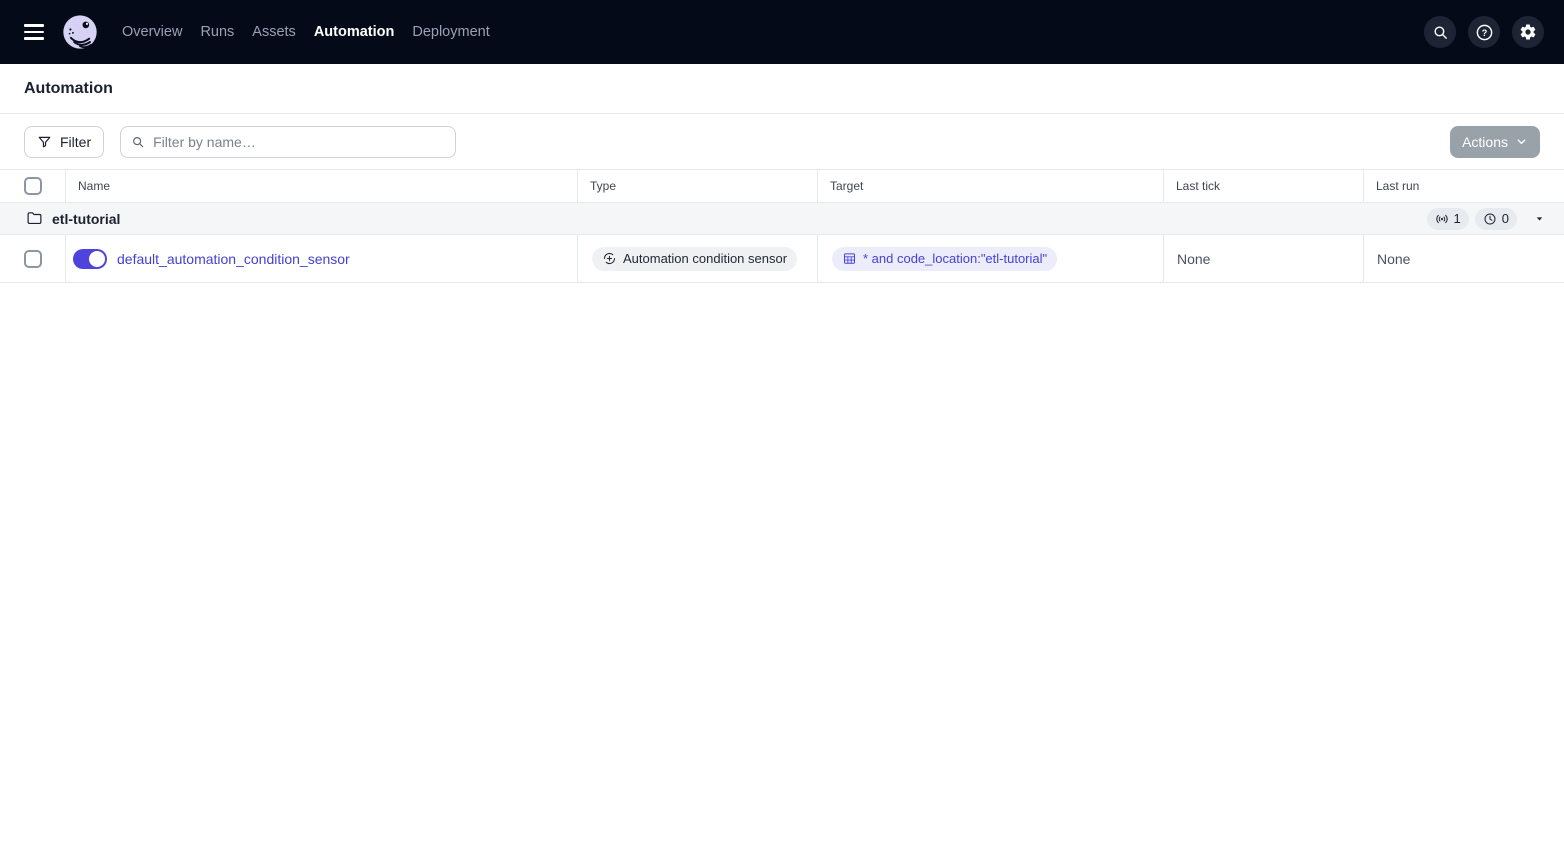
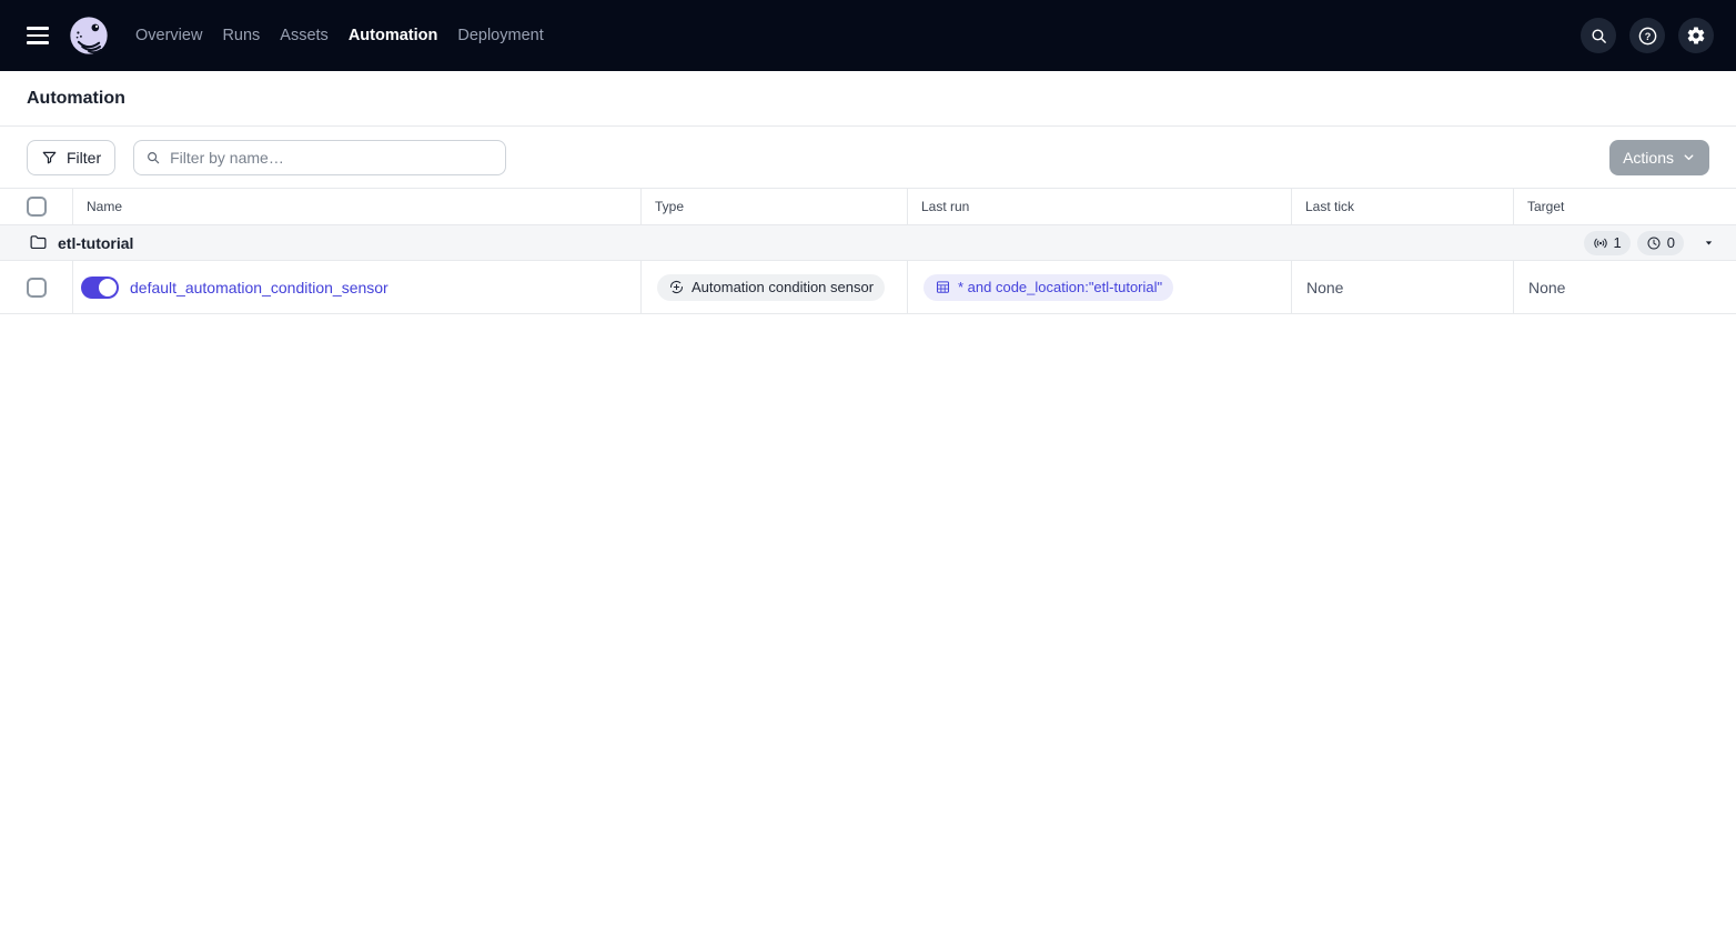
  Overview
  Runs
  Assets
  Automation
  Deployment
  ?
  Automation
  Filter
  Filter by name…
  Actions
  Name
  Type
- Target
+ Last run
  Last tick
- Last run
+ Target
  etl-tutorial
  1
  0
  default_automation_condition_sensor
  Automation condition sensor
  * and code_location:"etl-tutorial"
  None
  None
